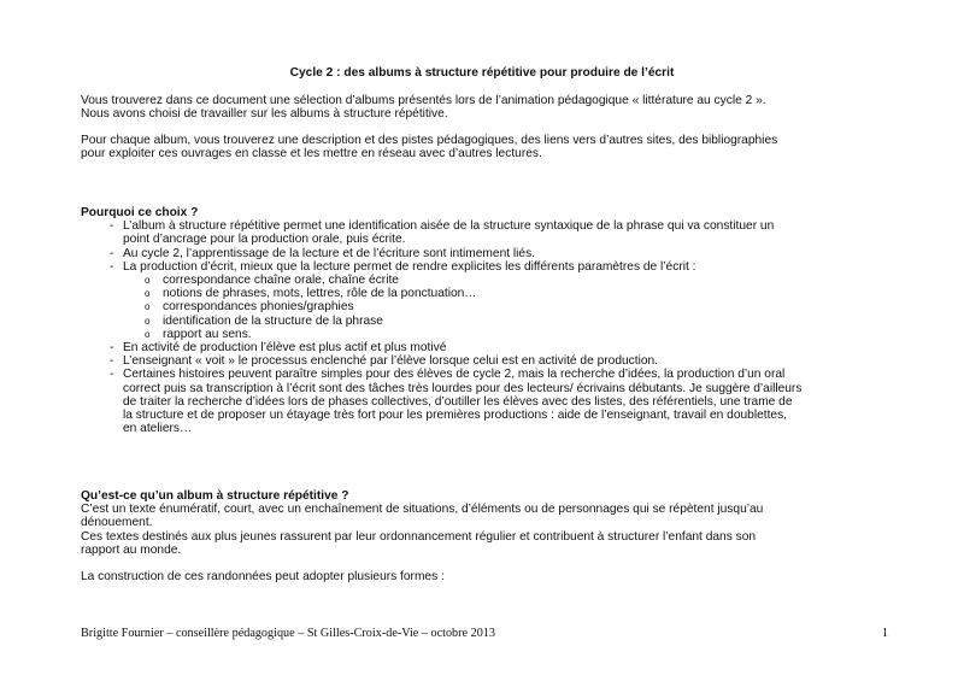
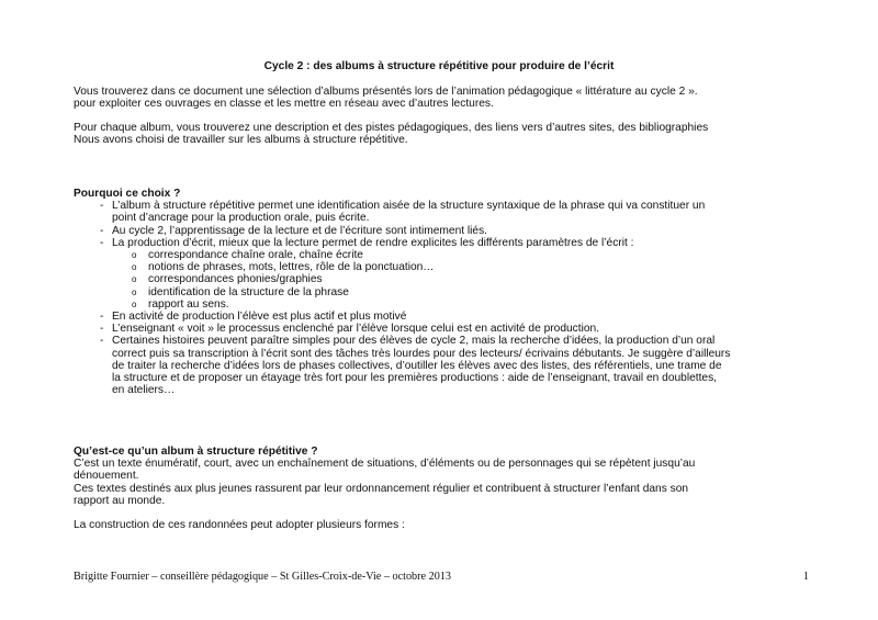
  Cycle 2 : des albums à structure répétitive pour produire de l’écrit
  Vous trouverez dans ce document une sélection d’albums présentés lors de l’animation pédagogique « littérature au cycle 2 ».
- Nous avons choisi de travailler sur les albums à structure répétitive.
+ pour exploiter ces ouvrages en classe et les mettre en réseau avec d’autres lectures.
  Pour chaque album, vous trouverez une description et des pistes pédagogiques, des liens vers d’autres sites, des bibliographies
- pour exploiter ces ouvrages en classe et les mettre en réseau avec d’autres lectures.
+ Nous avons choisi de travailler sur les albums à structure répétitive.
  Pourquoi ce choix ?
  -
  L’album à structure répétitive permet une identification aisée de la structure syntaxique de la phrase qui va constituer un
  point d’ancrage pour la production orale, puis écrite.
  -
  Au cycle 2, l’apprentissage de la lecture et de l’écriture sont intimement liés.
  -
  La production d’écrit, mieux que la lecture permet de rendre explicites les différents paramètres de l’écrit :
  o
  correspondance chaîne orale, chaîne écrite
  o
  notions de phrases, mots, lettres, rôle de la ponctuation…
  o
  correspondances phonies/graphies
  o
  identification de la structure de la phrase
  o
  rapport au sens.
  -
  En activité de production l’élève est plus actif et plus motivé
  -
  L’enseignant « voit » le processus enclenché par l’élève lorsque celui est en activité de production.
  -
  Certaines histoires peuvent paraître simples pour des élèves de cycle 2, mais la recherche d’idées, la production d’un oral
  correct puis sa transcription à l’écrit sont des tâches très lourdes pour des lecteurs/ écrivains débutants. Je suggère d’ailleurs
  de traiter la recherche d’idées lors de phases collectives, d’outiller les élèves avec des listes, des référentiels, une trame de
  la structure et de proposer un étayage très fort pour les premières productions : aide de l’enseignant, travail en doublettes,
  en ateliers…
  Qu’est-ce qu’un album à structure répétitive ?
  C’est un texte énumératif, court, avec un enchaînement de situations, d’éléments ou de personnages qui se répètent jusqu’au
  dénouement.
  Ces textes destinés aux plus jeunes rassurent par leur ordonnancement régulier et contribuent à structurer l’enfant dans son
  rapport au monde.
  La construction de ces randonnées peut adopter plusieurs formes :
  Brigitte Fournier – conseillère pédagogique – St Gilles-Croix-de-Vie – octobre 2013
  1
